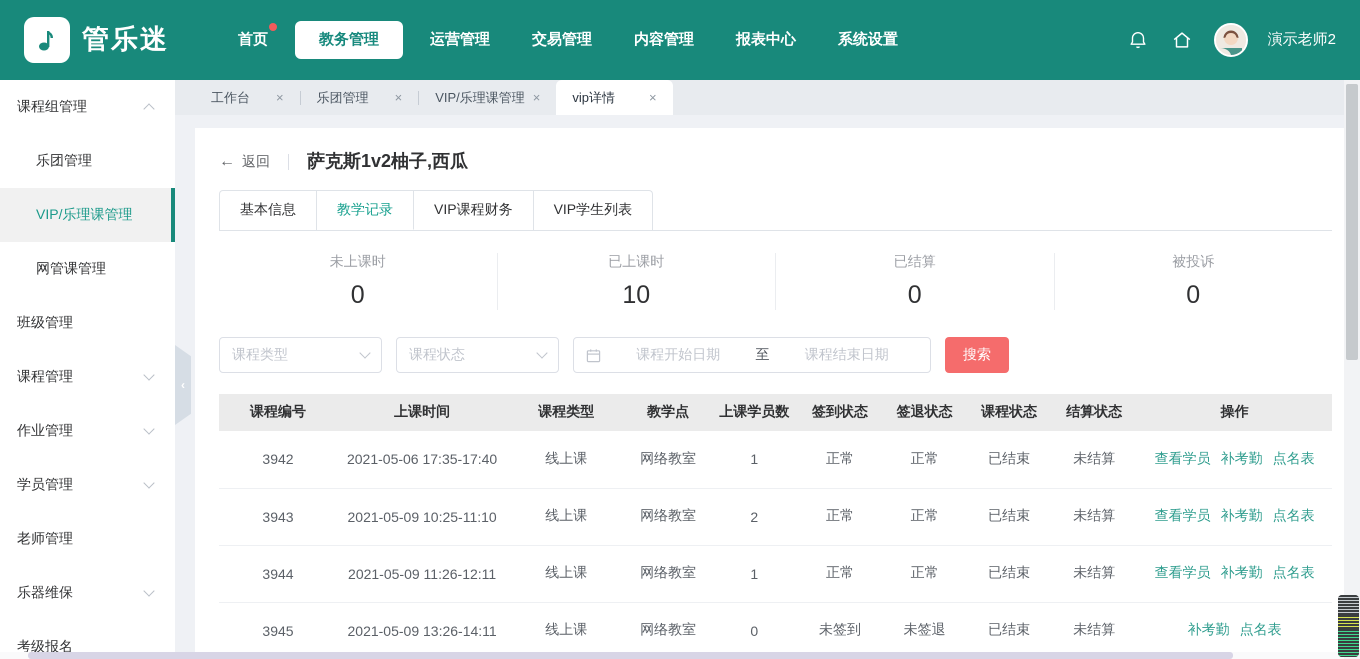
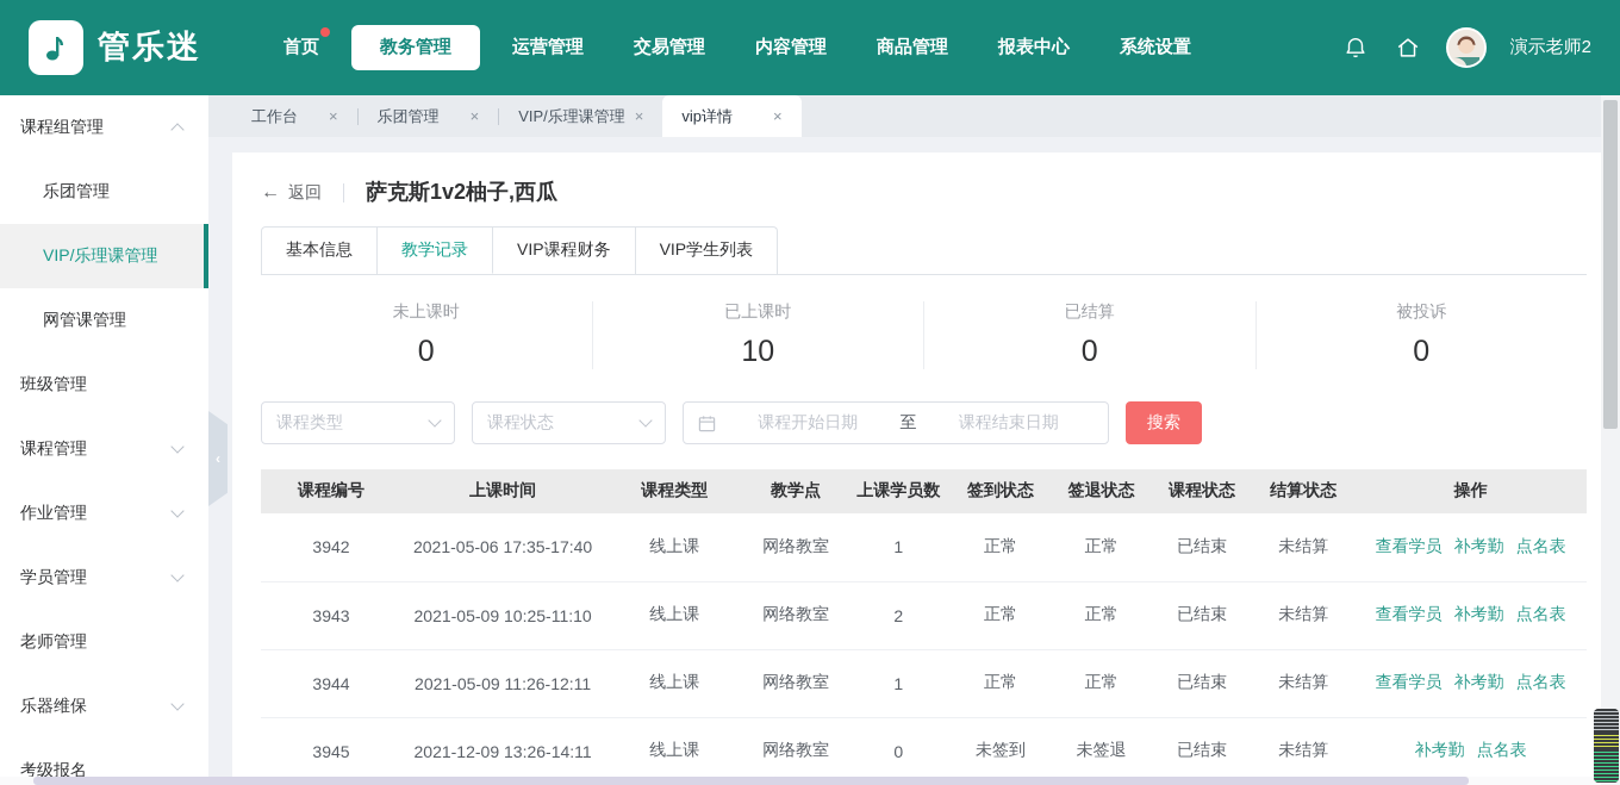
  管乐迷
  首页
  教务管理
  运营管理
  交易管理
  内容管理
+ 商品管理
  报表中心
  系统设置
  演示老师2
  课程组管理
  乐团管理
  VIP/乐理课管理
  网管课管理
  班级管理
  课程管理
  作业管理
  学员管理
  老师管理
  乐器维保
  考级报名
  ‹
  工作台
  ×
  乐团管理
  ×
  VIP/乐理课管理
  ×
  vip详情
  ×
  ←
  返回
  萨克斯1v2柚子,西瓜
  基本信息
  教学记录
  VIP课程财务
  VIP学生列表
  未上课时
  0
  已上课时
  10
  已结算
  0
  被投诉
  0
  课程类型
  课程状态
  课程开始日期
  至
  课程结束日期
  搜索
  课程编号	上课时间	课程类型	教学点	上课学员数	签到状态	签退状态	课程状态	结算状态	操作
  3942	2021-05-06 17:35-17:40	线上课	网络教室	1	正常	正常	已结束	未结算	查看学员 补考勤 点名表
  3943	2021-05-09 10:25-11:10	线上课	网络教室	2	正常	正常	已结束	未结算	查看学员 补考勤 点名表
  3944	2021-05-09 11:26-12:11	线上课	网络教室	1	正常	正常	已结束	未结算	查看学员 补考勤 点名表
- 3945	2021-05-09 13:26-14:11	线上课	网络教室	0	未签到	未签退	已结束	未结算	补考勤 点名表
+ 3945	2021-12-09 13:26-14:11	线上课	网络教室	0	未签到	未签退	已结束	未结算	补考勤 点名表
